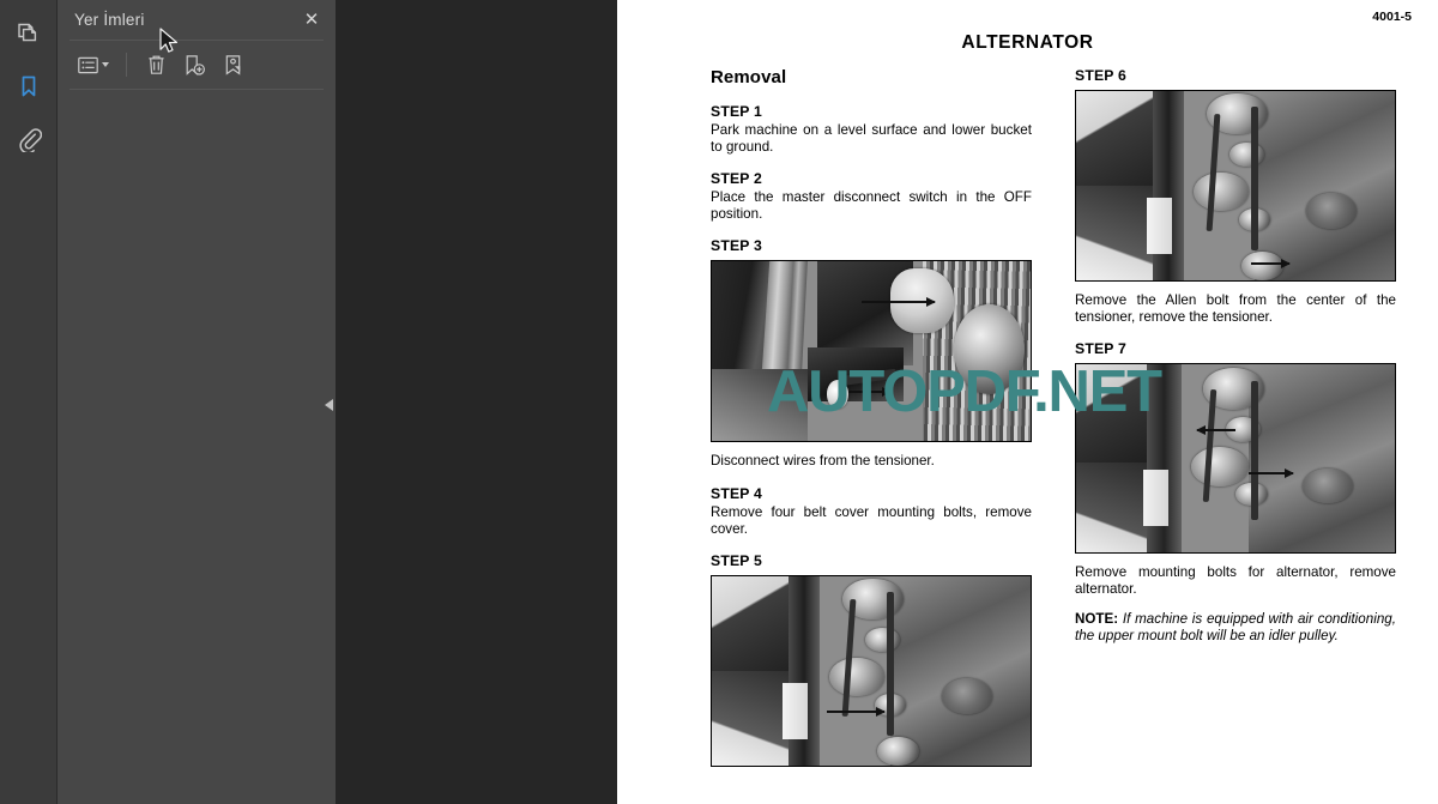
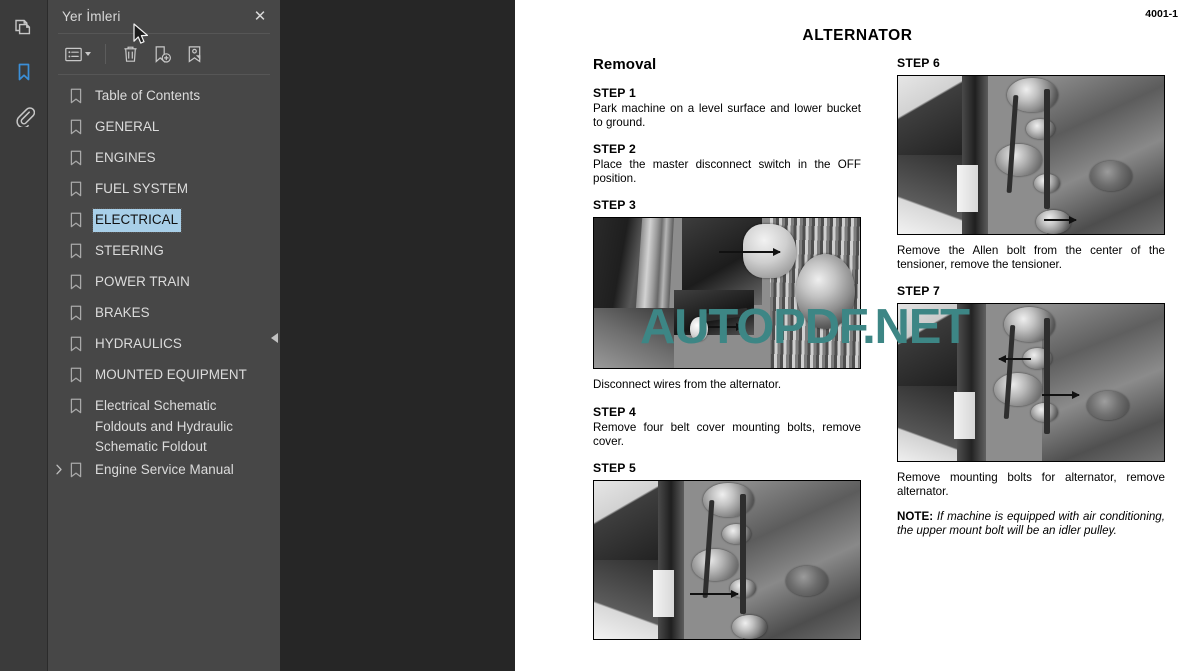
  Yer İmleri
  ✕
+ Table of Contents
+ GENERAL
+ ENGINES
+ FUEL SYSTEM
+ ELECTRICAL
+ STEERING
+ POWER TRAIN
+ BRAKES
+ HYDRAULICS
+ MOUNTED EQUIPMENT
+ Electrical Schematic Foldouts and Hydraulic Schematic Foldout
+ Engine Service Manual
- 4001-5
+ 4001-1
  ALTERNATOR
  Removal
  STEP 1
  Park machine on a level surface and lower bucket to ground.
  STEP 2
  Place the master disconnect switch in the OFF position.
  STEP 3
- Disconnect wires from the tensioner.
+ Disconnect wires from the alternator.
  STEP 4
  Remove four belt cover mounting bolts, remove cover.
  STEP 5
  STEP 6
  Remove the Allen bolt from the center of the tensioner, remove the tensioner.
  STEP 7
  Remove mounting bolts for alternator, remove alternator.
  NOTE: If machine is equipped with air conditioning, the upper mount bolt will be an idler pulley.
  AUTOPDF.NET
